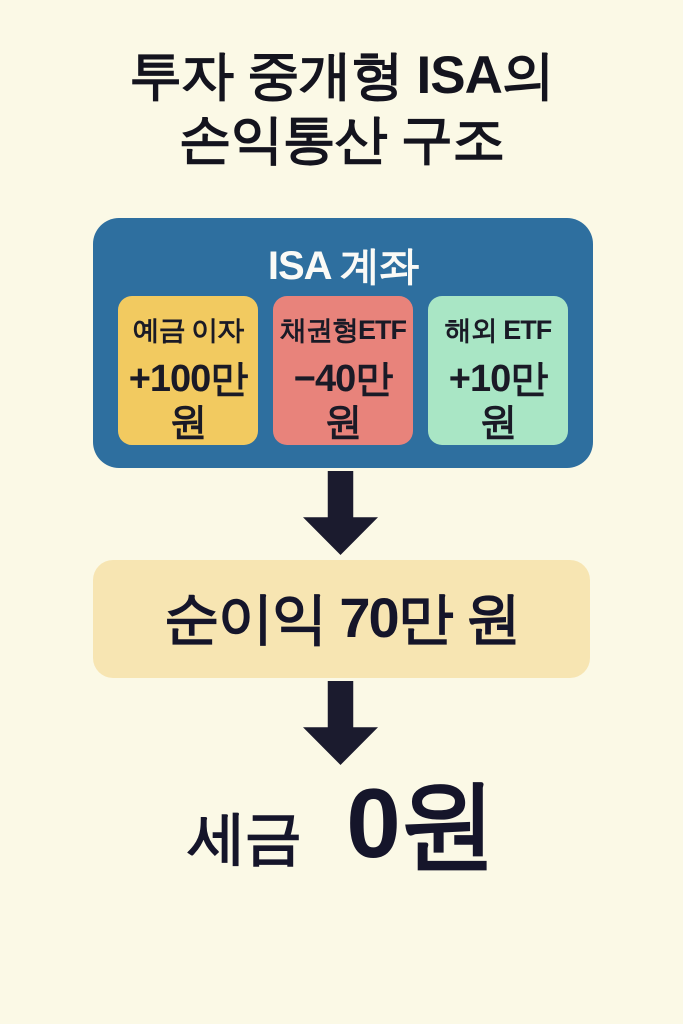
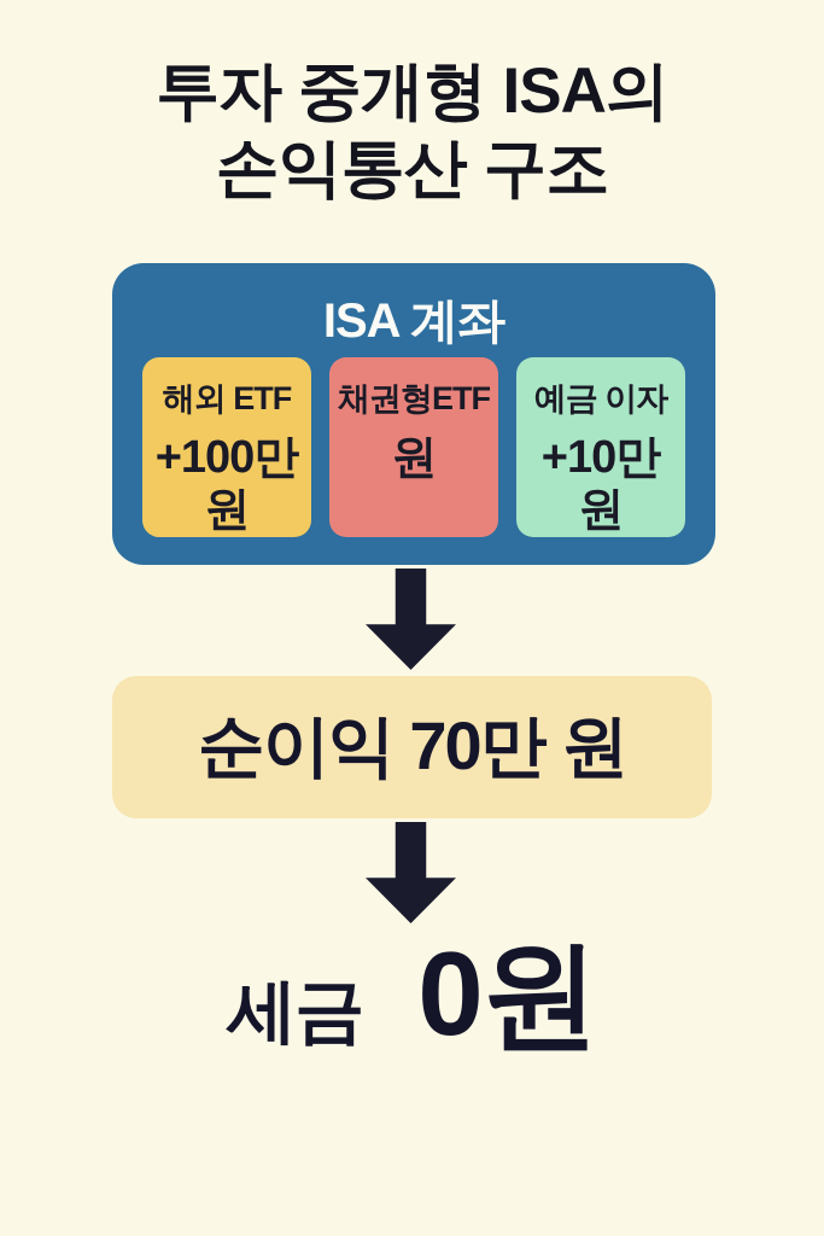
  투자 중개형 ISA의
  손익통산 구조
  ISA 계좌
- 예금 이자
+ 해외 ETF
  +100만
  원
  채권형ETF
- −40만
  원
- 해외 ETF
+ 예금 이자
  +10만
  원
  순이익 70만 원
  세금
  0원
